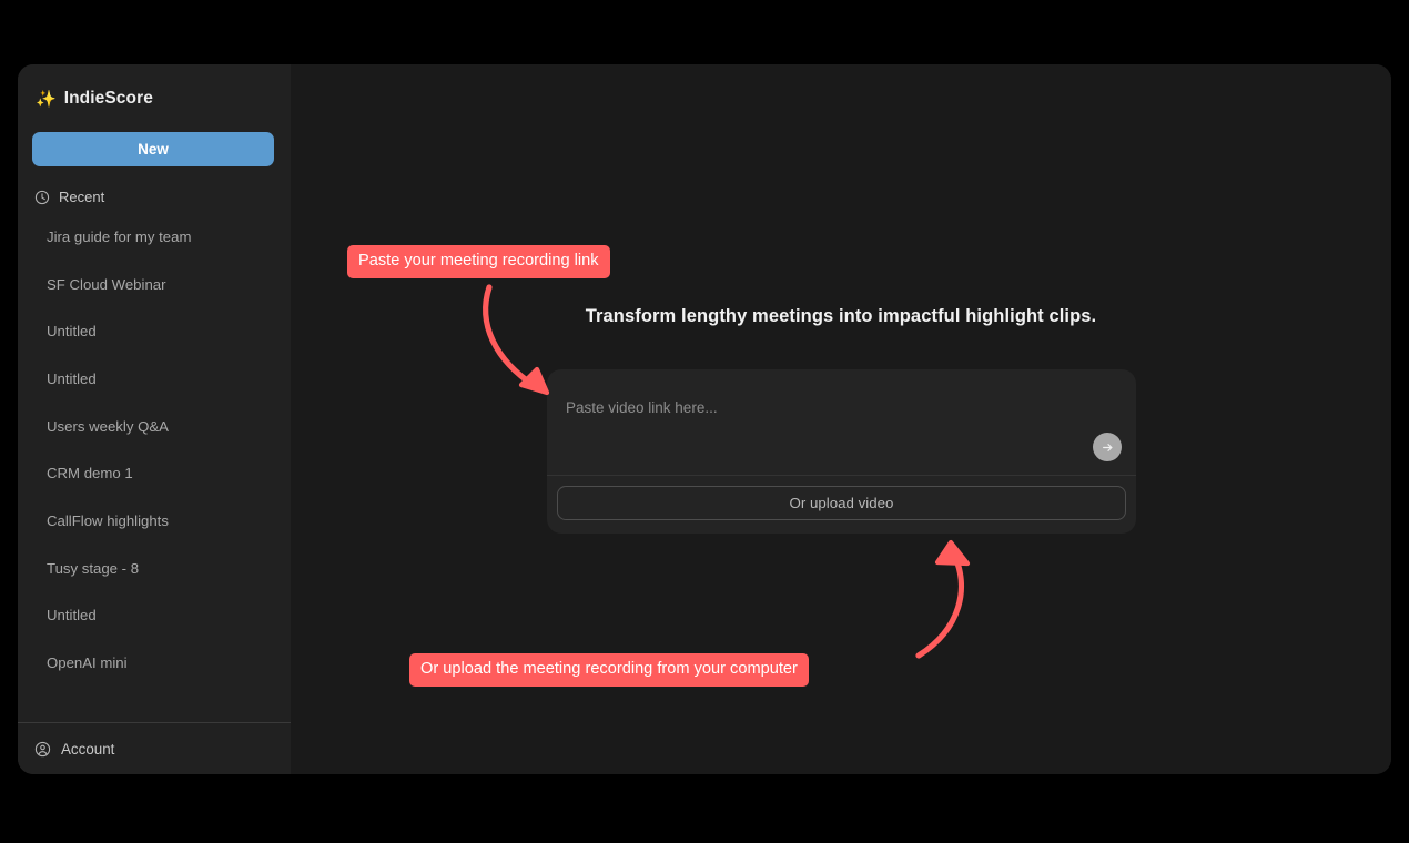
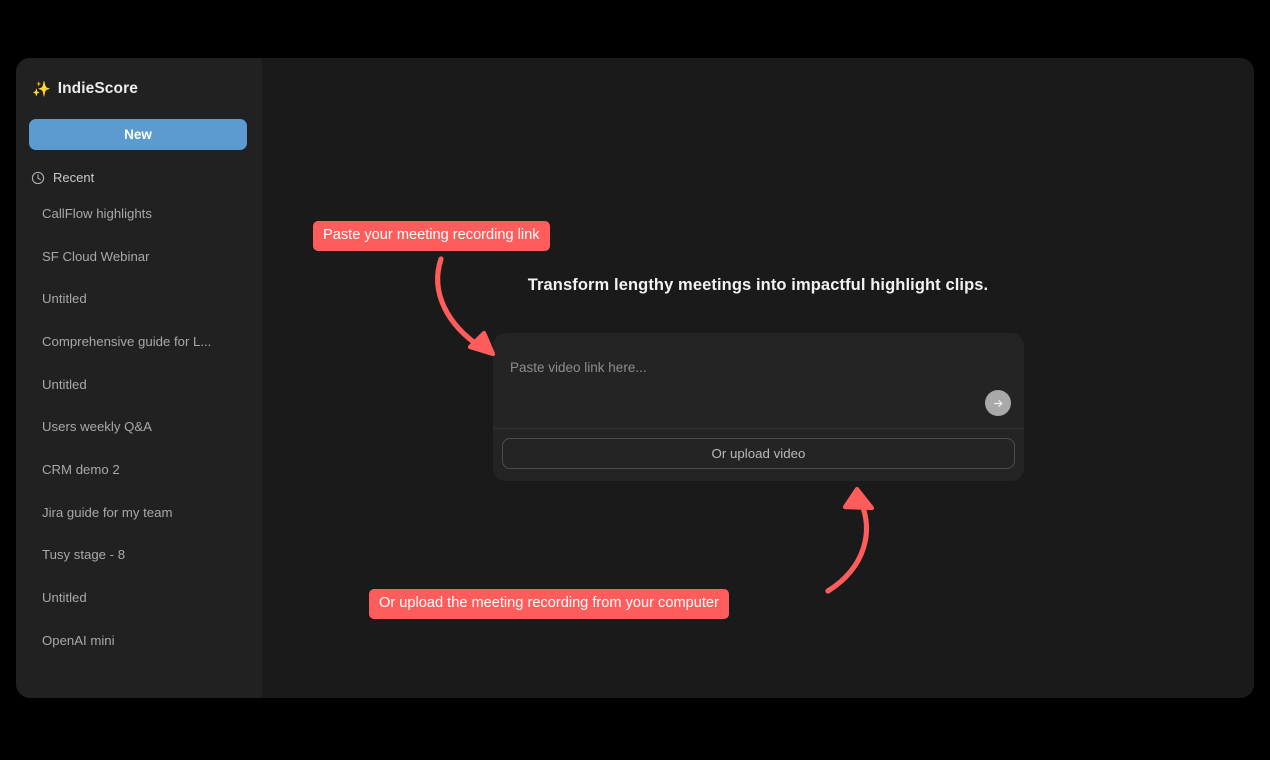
  ✨
  IndieScore
  New
  Recent
- Jira guide for my team
+ CallFlow highlights
  SF Cloud Webinar
  Untitled
+ Comprehensive guide for L...
  Untitled
  Users weekly Q&A
- CRM demo 1
+ CRM demo 2
- CallFlow highlights
+ Jira guide for my team
  Tusy stage - 8
  Untitled
  OpenAI mini
- Account
  Transform lengthy meetings into impactful highlight clips.
  Paste video link here...
  Or upload video
  Paste your meeting recording link
  Or upload the meeting recording from your computer
